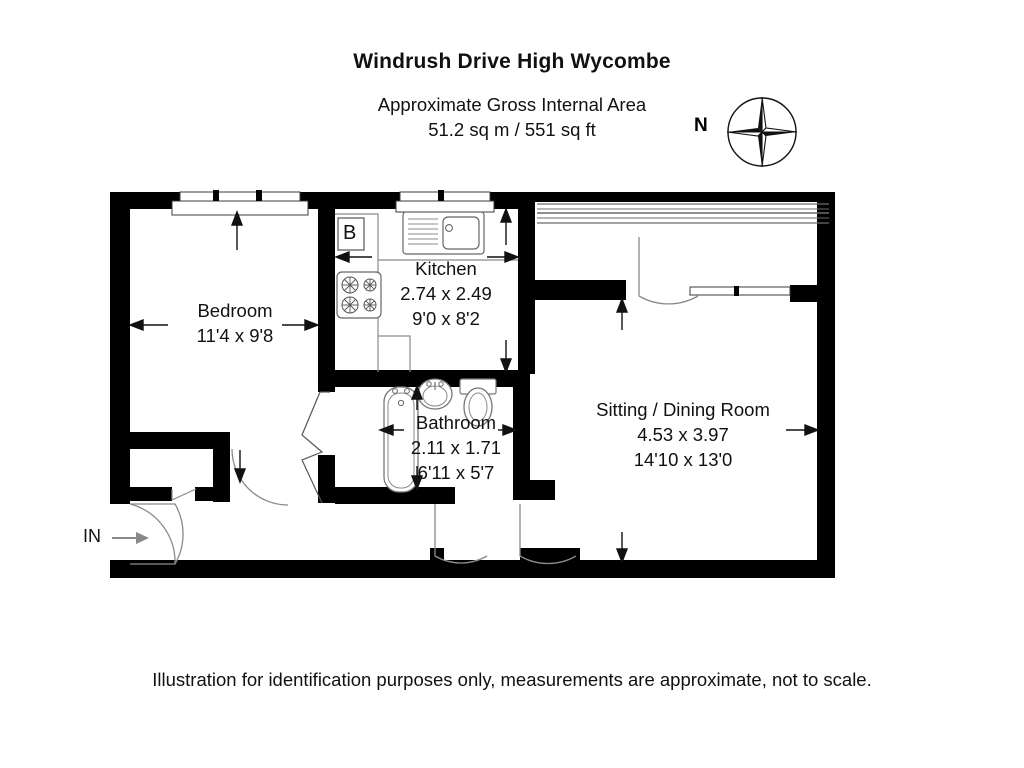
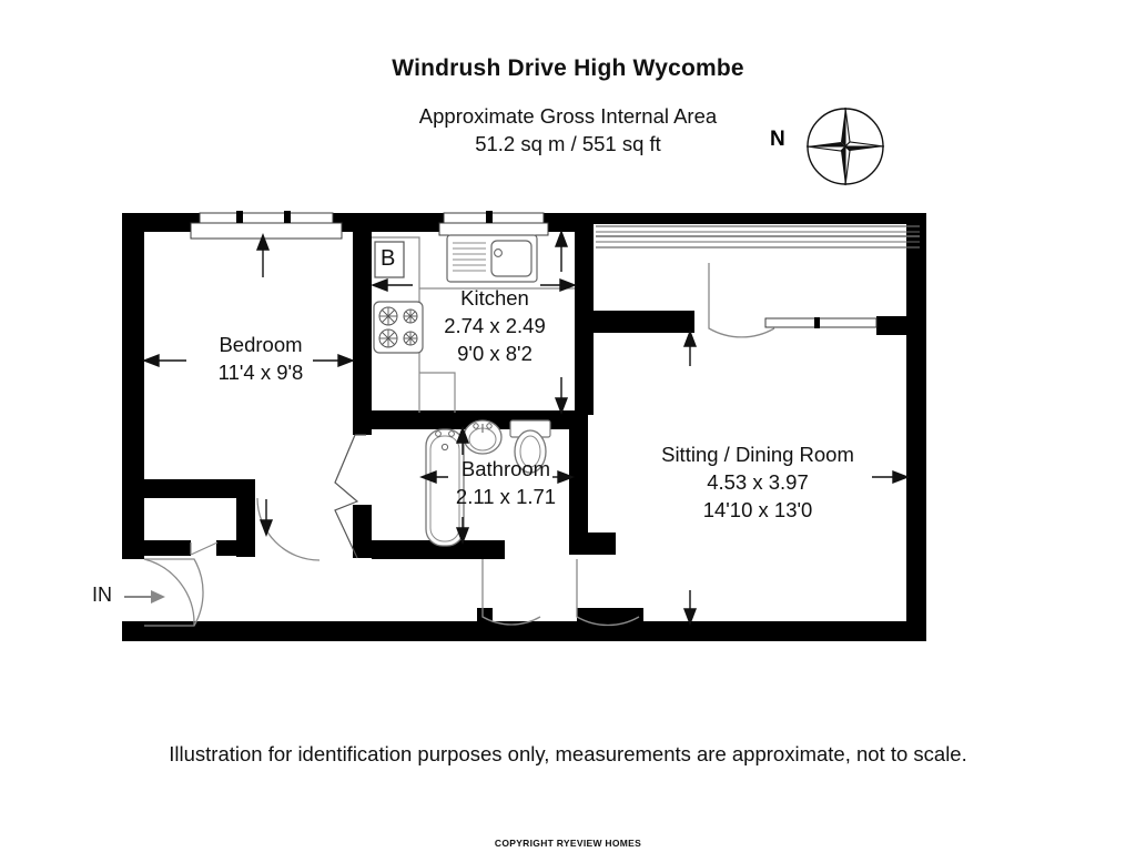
  Windrush Drive High Wycombe
  Approximate Gross Internal Area
  51.2 sq m / 551 sq ft
  N
  Bedroom
  11'4 x 9'8
  Kitchen
  2.74 x 2.49
  9'0 x 8'2
  Bathroom
  2.11 x 1.71
- 6'11 x 5'7
  Sitting / Dining Room
  4.53 x 3.97
  14'10 x 13'0
  B
  IN
  Illustration for identification purposes only, measurements are approximate, not to scale.
+ COPYRIGHT RYEVIEW HOMES
